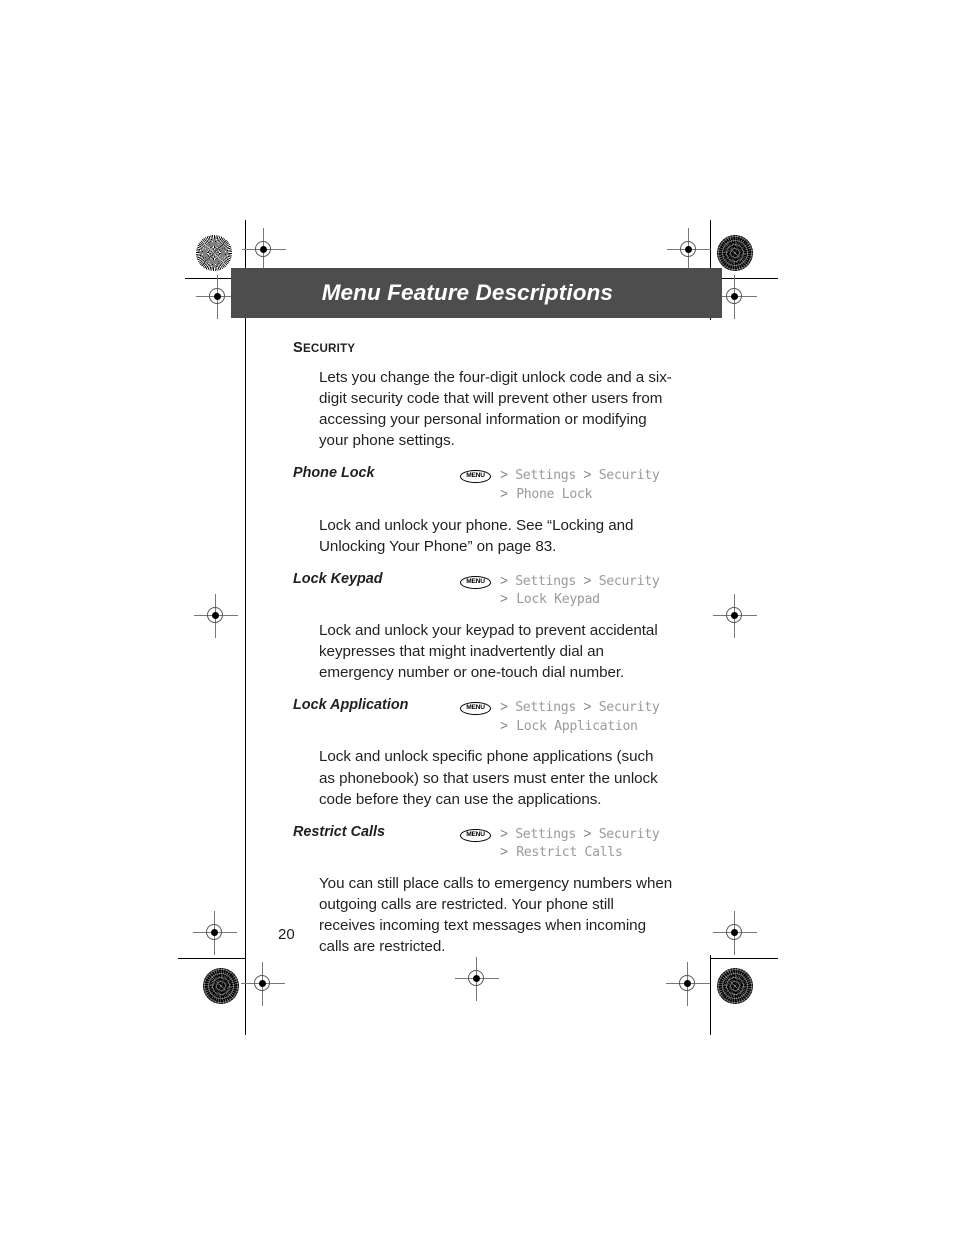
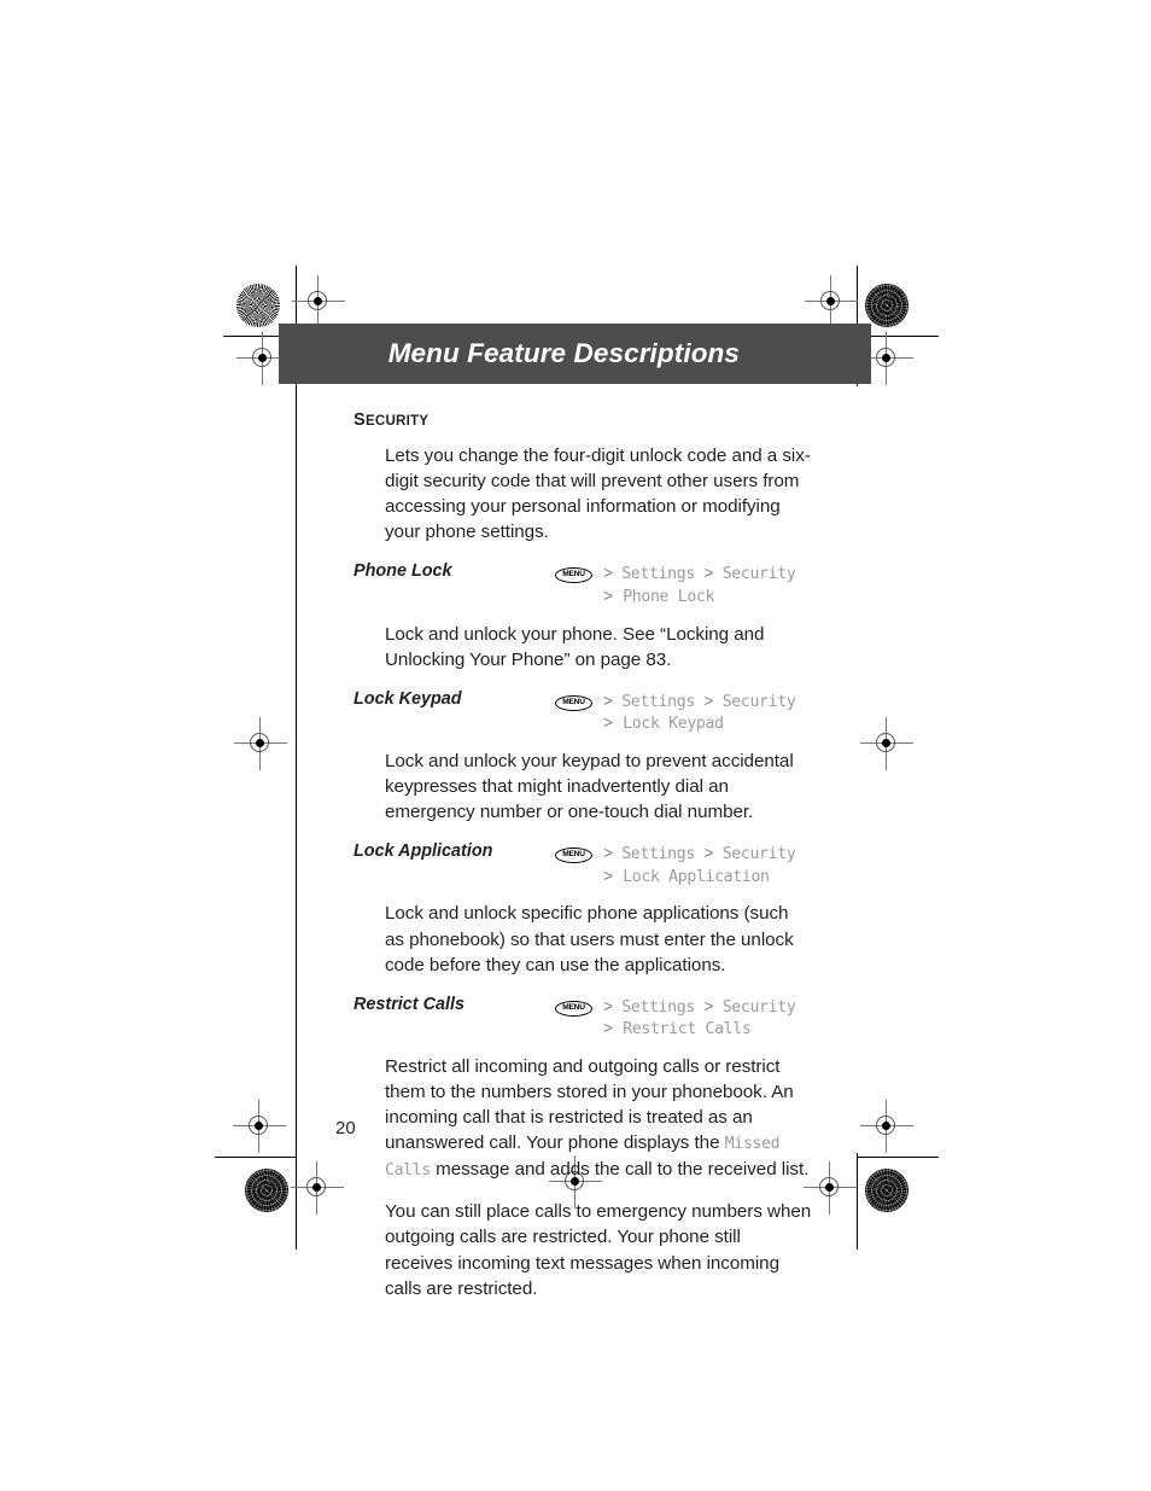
  Menu Feature Descriptions
  SECURITY
  Lets you change the four-digit unlock code and a six-digit security code that will prevent other users from accessing your personal information or modifying your phone settings.
  Phone Lock
  > Settings > Security
  > Phone Lock
  Lock and unlock your phone. See “Locking and Unlocking Your Phone” on page 83.
  Lock Keypad
  > Settings > Security
  > Lock Keypad
  Lock and unlock your keypad to prevent accidental keypresses that might inadvertently dial an emergency number or one-touch dial number.
  Lock Application
  > Settings > Security
  > Lock Application
  Lock and unlock specific phone applications (such as phonebook) so that users must enter the unlock code before they can use the applications.
  Restrict Calls
  > Settings > Security
  > Restrict Calls
+ Restrict all incoming and outgoing calls or restrict them to the numbers stored in your phonebook. An incoming call that is restricted is treated as an unanswered call. Your phone displays the Missed Calls message and adds the call to the received list.
  You can still place calls to emergency numbers when outgoing calls are restricted. Your phone still receives incoming text messages when incoming calls are restricted.
  20
